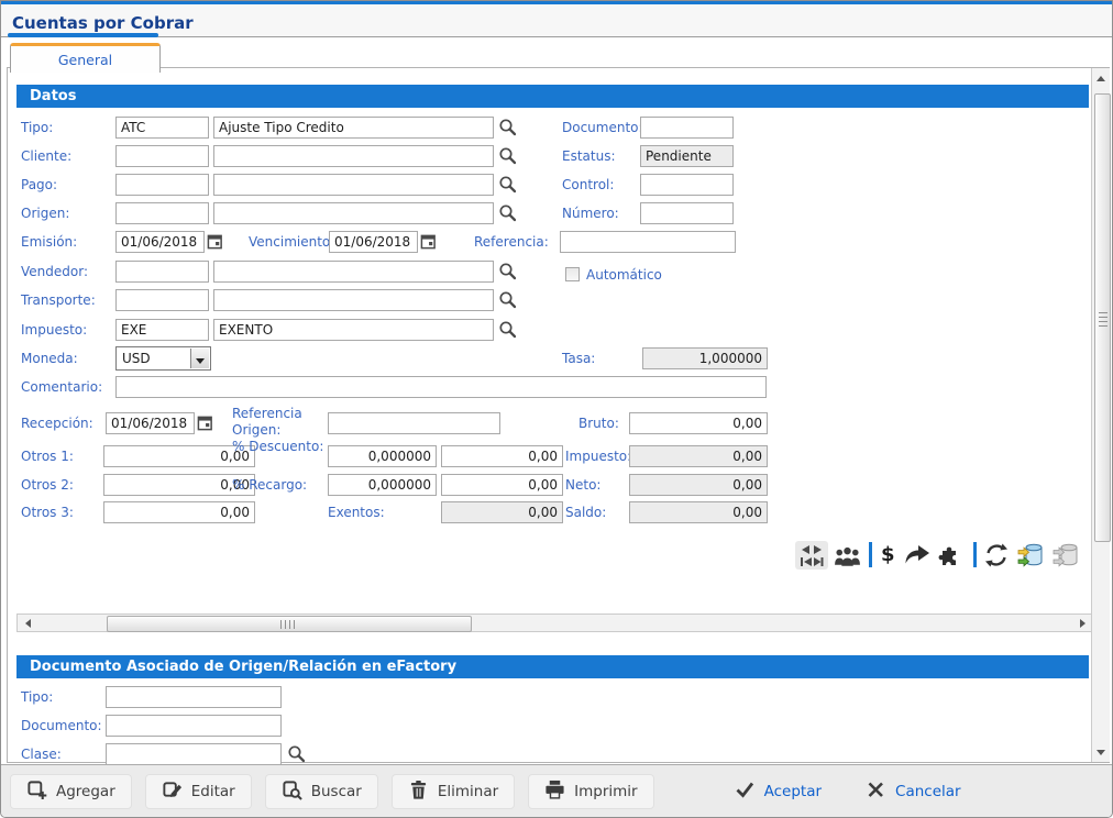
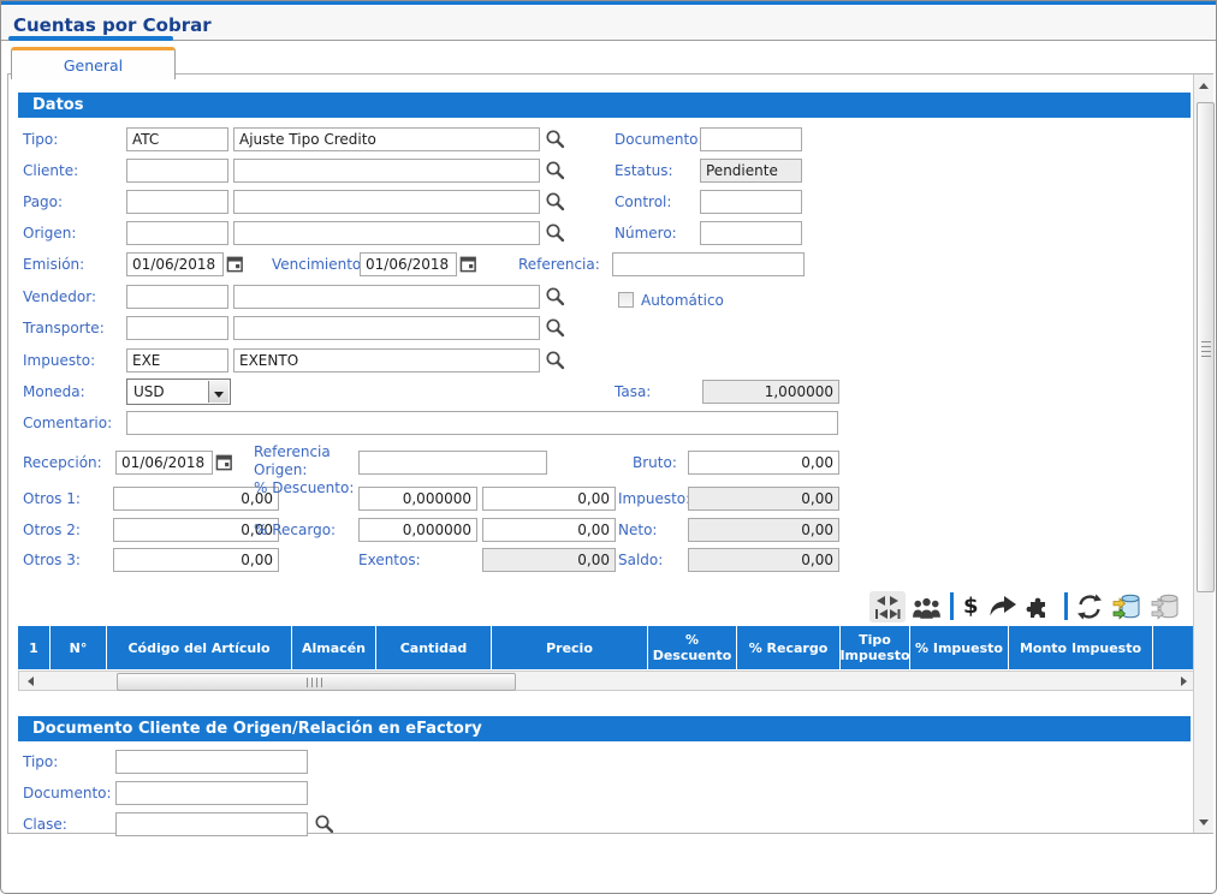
  Cuentas por Cobrar
  General
  Datos
  Tipo:
  ATC
  Ajuste Tipo Credito
  Cliente:
  Pago:
  Origen:
  Emisión:
  01/06/2018
  Vencimiento
  01/06/2018
  Referencia:
  Vendedor:
  Automático
  Transporte:
  Impuesto:
  EXE
  EXENTO
  Moneda:
  USD
  Tasa:
  1,000000
  Comentario:
  Recepción:
  01/06/2018
  Referencia Origen:
  Bruto:
  0,00
  Otros 1:
  0,00
  % Descuento:
  0,000000
  0,00
  Impuesto
  0,00
  Otros 2:
  0,00
  % Recargo:
  0,000000
  0,00
  Neto:
  0,00
  Otros 3:
  0,00
  Exentos:
  0,00
  Saldo:
  0,00
  Documento
  Estatus:
  Pendiente
  Control:
  Número:
  $
+ 1
+ N°
+ Código del Artículo
+ Almacén
+ Cantidad
+ Precio
+ % Descuento
+ % Recargo
+ Tipo Impuesto
+ % Impuesto
+ Monto Impuesto
- Documento Asociado de Origen/Relación en eFactory
+ Documento Cliente de Origen/Relación en eFactory
  Tipo:
  Documento:
  Clase:
- Agregar
- Editar
- Buscar
- Eliminar
- Imprimir
- Aceptar
- Cancelar
